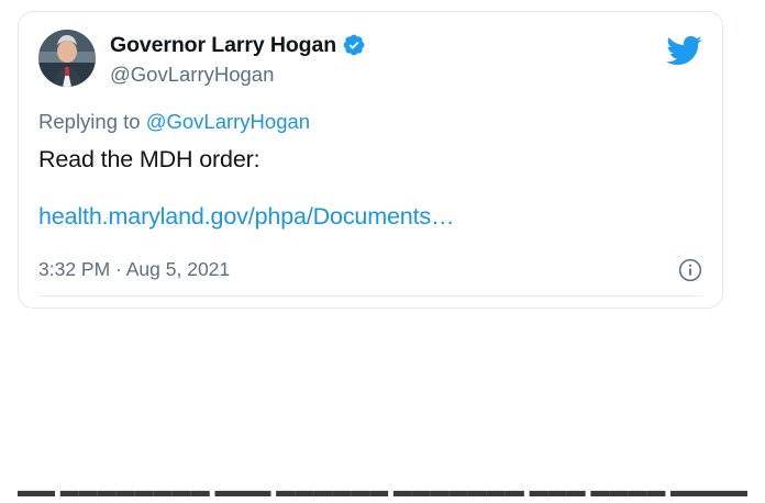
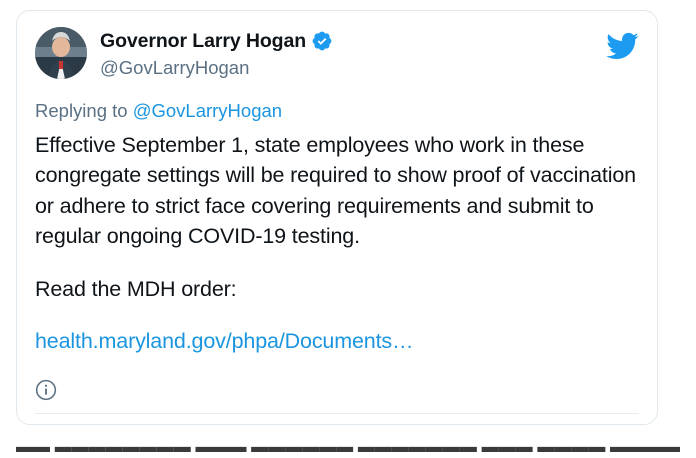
  Governor Larry Hogan
  @GovLarryHogan
  Replying to @GovLarryHogan
+ Effective September 1, state employees who work in these congregate settings will be required to show proof of vaccination or adhere to strict face covering requirements and submit to regular ongoing COVID-19 testing.
  Read the MDH order:
  health.maryland.gov/phpa/Documents…
- 3:32 PM · Aug 5, 2021
  ▬▬ ▬▬▬▬▬▬▬▬ ▬▬▬ ▬▬▬▬▬▬ ▬▬▬▬▬▬▬ ▬▬▬ ▬▬▬▬ ▬▬▬▬
